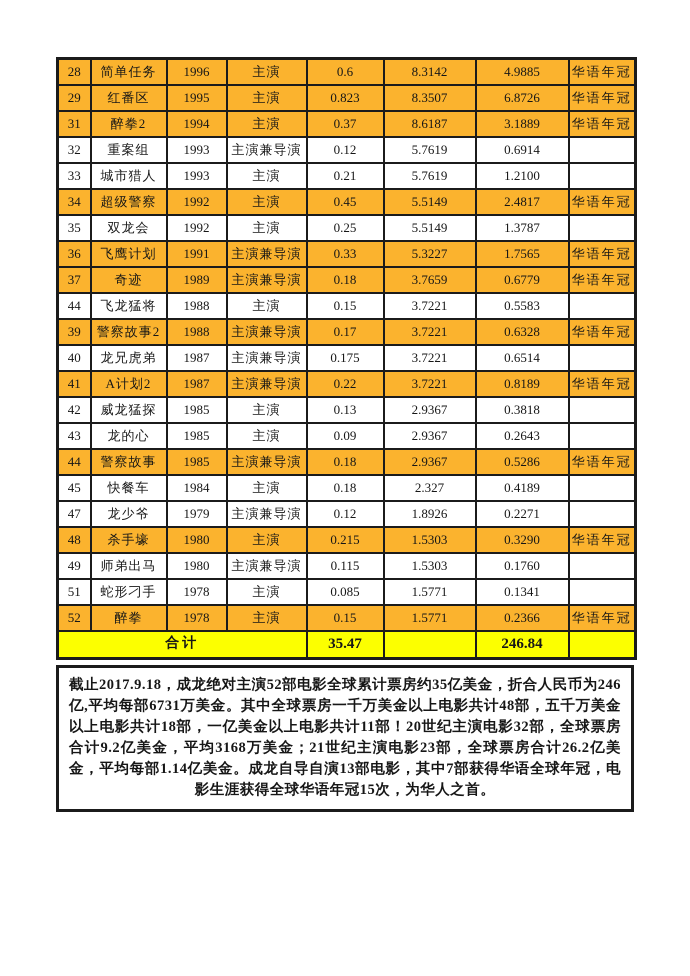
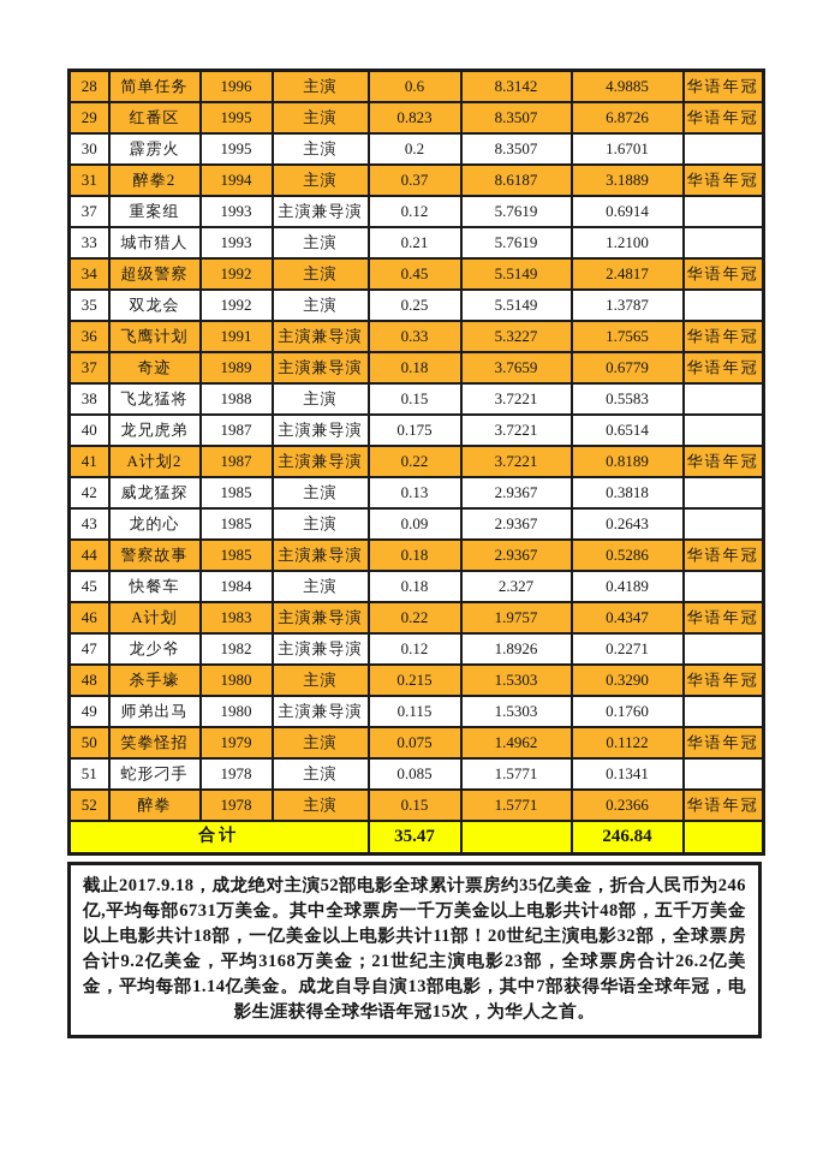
  28	简单任务	1996	主演	0.6	8.3142	4.9885	华语年冠
  29	红番区	1995	主演	0.823	8.3507	6.8726	华语年冠
+ 30	霹雳火	1995	主演	0.2	8.3507	1.6701
  31	醉拳2	1994	主演	0.37	8.6187	3.1889	华语年冠
- 32	重案组	1993	主演兼导演	0.12	5.7619	0.6914
+ 37	重案组	1993	主演兼导演	0.12	5.7619	0.6914
  33	城市猎人	1993	主演	0.21	5.7619	1.2100
  34	超级警察	1992	主演	0.45	5.5149	2.4817	华语年冠
  35	双龙会	1992	主演	0.25	5.5149	1.3787
  36	飞鹰计划	1991	主演兼导演	0.33	5.3227	1.7565	华语年冠
  37	奇迹	1989	主演兼导演	0.18	3.7659	0.6779	华语年冠
- 44	飞龙猛将	1988	主演	0.15	3.7221	0.5583
+ 38	飞龙猛将	1988	主演	0.15	3.7221	0.5583
- 39	警察故事2	1988	主演兼导演	0.17	3.7221	0.6328	华语年冠
  40	龙兄虎弟	1987	主演兼导演	0.175	3.7221	0.6514
  41	A计划2	1987	主演兼导演	0.22	3.7221	0.8189	华语年冠
  42	威龙猛探	1985	主演	0.13	2.9367	0.3818
  43	龙的心	1985	主演	0.09	2.9367	0.2643
  44	警察故事	1985	主演兼导演	0.18	2.9367	0.5286	华语年冠
  45	快餐车	1984	主演	0.18	2.327	0.4189
+ 46	A计划	1983	主演兼导演	0.22	1.9757	0.4347	华语年冠
- 47	龙少爷	1979	主演兼导演	0.12	1.8926	0.2271
+ 47	龙少爷	1982	主演兼导演	0.12	1.8926	0.2271
  48	杀手壕	1980	主演	0.215	1.5303	0.3290	华语年冠
  49	师弟出马	1980	主演兼导演	0.115	1.5303	0.1760
+ 50	笑拳怪招	1979	主演	0.075	1.4962	0.1122	华语年冠
  51	蛇形刁手	1978	主演	0.085	1.5771	0.1341
  52	醉拳	1978	主演	0.15	1.5771	0.2366	华语年冠
  合计	35.47		246.84
  截止2017.9.18，成龙绝对主演52部电影全球累计票房约35亿美金，折合人民币为246亿,平均每部6731万美金。其中全球票房一千万美金以上电影共计48部，五千万美金以上电影共计18部，一亿美金以上电影共计11部！20世纪主演电影32部，全球票房合计9.2亿美金，平均3168万美金；21世纪主演电影23部，全球票房合计26.2亿美金，平均每部1.14亿美金。成龙自导自演13部电影，其中7部获得华语全球年冠，电影生涯获得全球华语年冠15次，为华人之首。
